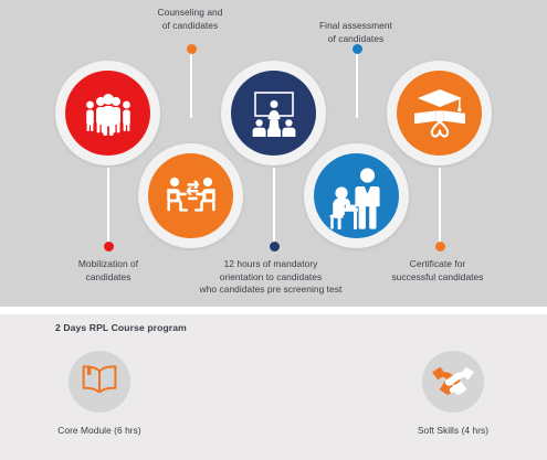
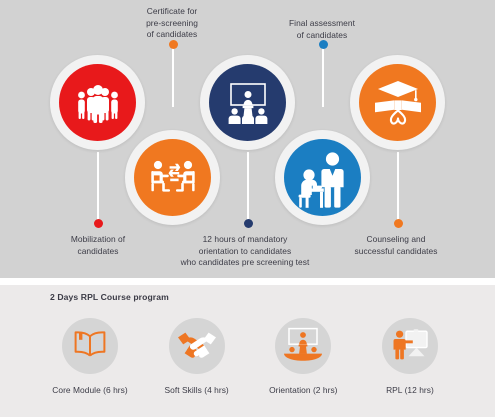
- Counseling and
+ Certificate for
+ pre-screening
  of candidates
  Final assessment
  of candidates
  Mobilization of
  candidates
  12 hours of mandatory
  orientation to candidates
  who candidates pre screening test
- Certificate for
+ Counseling and
  successful candidates
  2 Days RPL Course program
  Core Module (6 hrs)
  Soft Skills (4 hrs)
+ Orientation (2 hrs)
+ RPL (12 hrs)
